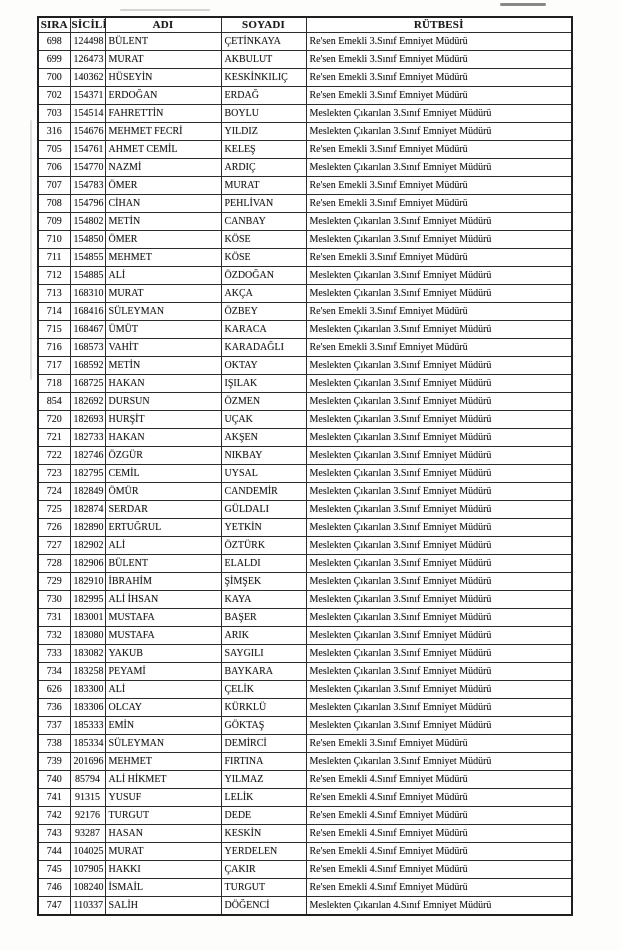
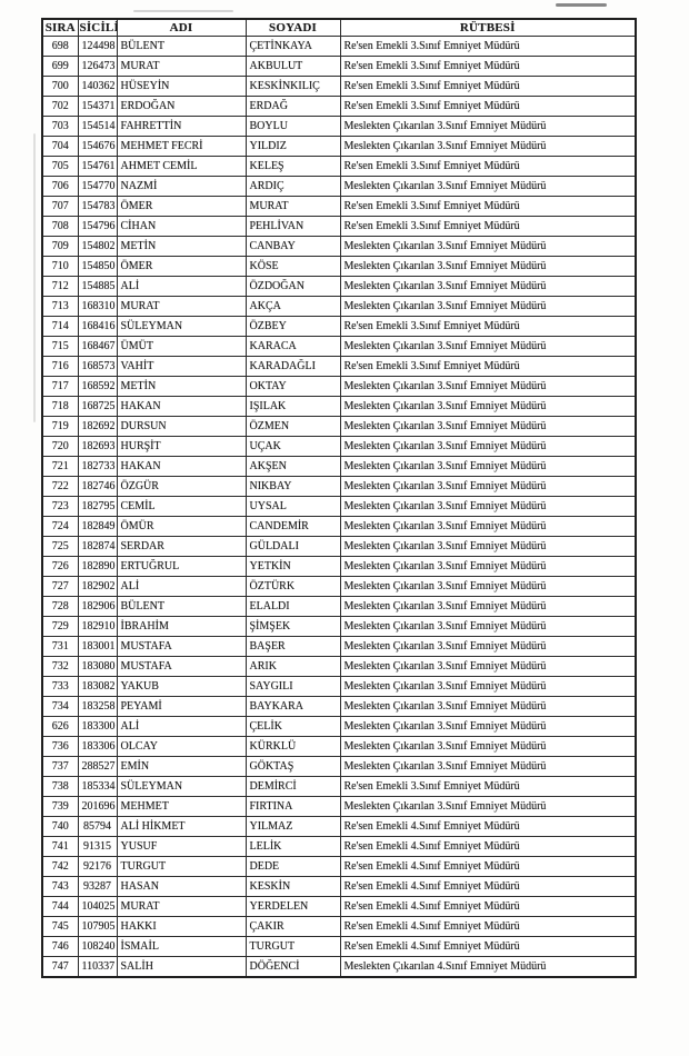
  SIRA	SİCİLİ	ADI	SOYADI	RÜTBESİ
  698	124498	BÜLENT	ÇETİNKAYA	Re'sen Emekli 3.Sınıf Emniyet Müdürü
  699	126473	MURAT	AKBULUT	Re'sen Emekli 3.Sınıf Emniyet Müdürü
  700	140362	HÜSEYİN	KESKİNKILIÇ	Re'sen Emekli 3.Sınıf Emniyet Müdürü
  702	154371	ERDOĞAN	ERDAĞ	Re'sen Emekli 3.Sınıf Emniyet Müdürü
  703	154514	FAHRETTİN	BOYLU	Meslekten Çıkarılan 3.Sınıf Emniyet Müdürü
- 316	154676	MEHMET FECRİ	YILDIZ	Meslekten Çıkarılan 3.Sınıf Emniyet Müdürü
+ 704	154676	MEHMET FECRİ	YILDIZ	Meslekten Çıkarılan 3.Sınıf Emniyet Müdürü
  705	154761	AHMET CEMİL	KELEŞ	Re'sen Emekli 3.Sınıf Emniyet Müdürü
  706	154770	NAZMİ	ARDIÇ	Meslekten Çıkarılan 3.Sınıf Emniyet Müdürü
  707	154783	ÖMER	MURAT	Re'sen Emekli 3.Sınıf Emniyet Müdürü
  708	154796	CİHAN	PEHLİVAN	Re'sen Emekli 3.Sınıf Emniyet Müdürü
  709	154802	METİN	CANBAY	Meslekten Çıkarılan 3.Sınıf Emniyet Müdürü
  710	154850	ÖMER	KÖSE	Meslekten Çıkarılan 3.Sınıf Emniyet Müdürü
- 711	154855	MEHMET	KÖSE	Re'sen Emekli 3.Sınıf Emniyet Müdürü
  712	154885	ALİ	ÖZDOĞAN	Meslekten Çıkarılan 3.Sınıf Emniyet Müdürü
  713	168310	MURAT	AKÇA	Meslekten Çıkarılan 3.Sınıf Emniyet Müdürü
  714	168416	SÜLEYMAN	ÖZBEY	Re'sen Emekli 3.Sınıf Emniyet Müdürü
  715	168467	ÜMÜT	KARACA	Meslekten Çıkarılan 3.Sınıf Emniyet Müdürü
  716	168573	VAHİT	KARADAĞLI	Re'sen Emekli 3.Sınıf Emniyet Müdürü
  717	168592	METİN	OKTAY	Meslekten Çıkarılan 3.Sınıf Emniyet Müdürü
  718	168725	HAKAN	IŞILAK	Meslekten Çıkarılan 3.Sınıf Emniyet Müdürü
- 854	182692	DURSUN	ÖZMEN	Meslekten Çıkarılan 3.Sınıf Emniyet Müdürü
+ 719	182692	DURSUN	ÖZMEN	Meslekten Çıkarılan 3.Sınıf Emniyet Müdürü
  720	182693	HURŞİT	UÇAK	Meslekten Çıkarılan 3.Sınıf Emniyet Müdürü
  721	182733	HAKAN	AKŞEN	Meslekten Çıkarılan 3.Sınıf Emniyet Müdürü
  722	182746	ÖZGÜR	NIKBAY	Meslekten Çıkarılan 3.Sınıf Emniyet Müdürü
  723	182795	CEMİL	UYSAL	Meslekten Çıkarılan 3.Sınıf Emniyet Müdürü
  724	182849	ÖMÜR	CANDEMİR	Meslekten Çıkarılan 3.Sınıf Emniyet Müdürü
  725	182874	SERDAR	GÜLDALI	Meslekten Çıkarılan 3.Sınıf Emniyet Müdürü
  726	182890	ERTUĞRUL	YETKİN	Meslekten Çıkarılan 3.Sınıf Emniyet Müdürü
  727	182902	ALİ	ÖZTÜRK	Meslekten Çıkarılan 3.Sınıf Emniyet Müdürü
  728	182906	BÜLENT	ELALDI	Meslekten Çıkarılan 3.Sınıf Emniyet Müdürü
  729	182910	İBRAHİM	ŞİMŞEK	Meslekten Çıkarılan 3.Sınıf Emniyet Müdürü
- 730	182995	ALİ İHSAN	KAYA	Meslekten Çıkarılan 3.Sınıf Emniyet Müdürü
  731	183001	MUSTAFA	BAŞER	Meslekten Çıkarılan 3.Sınıf Emniyet Müdürü
  732	183080	MUSTAFA	ARIK	Meslekten Çıkarılan 3.Sınıf Emniyet Müdürü
  733	183082	YAKUB	SAYGILI	Meslekten Çıkarılan 3.Sınıf Emniyet Müdürü
  734	183258	PEYAMİ	BAYKARA	Meslekten Çıkarılan 3.Sınıf Emniyet Müdürü
  626	183300	ALİ	ÇELİK	Meslekten Çıkarılan 3.Sınıf Emniyet Müdürü
  736	183306	OLCAY	KÜRKLÜ	Meslekten Çıkarılan 3.Sınıf Emniyet Müdürü
- 737	185333	EMİN	GÖKTAŞ	Meslekten Çıkarılan 3.Sınıf Emniyet Müdürü
+ 737	288527	EMİN	GÖKTAŞ	Meslekten Çıkarılan 3.Sınıf Emniyet Müdürü
  738	185334	SÜLEYMAN	DEMİRCİ	Re'sen Emekli 3.Sınıf Emniyet Müdürü
  739	201696	MEHMET	FIRTINA	Meslekten Çıkarılan 3.Sınıf Emniyet Müdürü
  740	85794	ALİ HİKMET	YILMAZ	Re'sen Emekli 4.Sınıf Emniyet Müdürü
  741	91315	YUSUF	LELİK	Re'sen Emekli 4.Sınıf Emniyet Müdürü
  742	92176	TURGUT	DEDE	Re'sen Emekli 4.Sınıf Emniyet Müdürü
  743	93287	HASAN	KESKİN	Re'sen Emekli 4.Sınıf Emniyet Müdürü
  744	104025	MURAT	YERDELEN	Re'sen Emekli 4.Sınıf Emniyet Müdürü
  745	107905	HAKKI	ÇAKIR	Re'sen Emekli 4.Sınıf Emniyet Müdürü
  746	108240	İSMAİL	TURGUT	Re'sen Emekli 4.Sınıf Emniyet Müdürü
  747	110337	SALİH	DÖĞENCİ	Meslekten Çıkarılan 4.Sınıf Emniyet Müdürü
